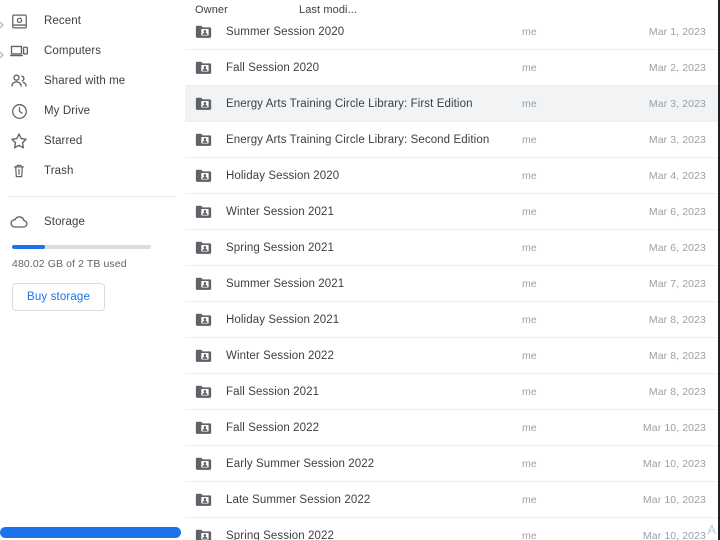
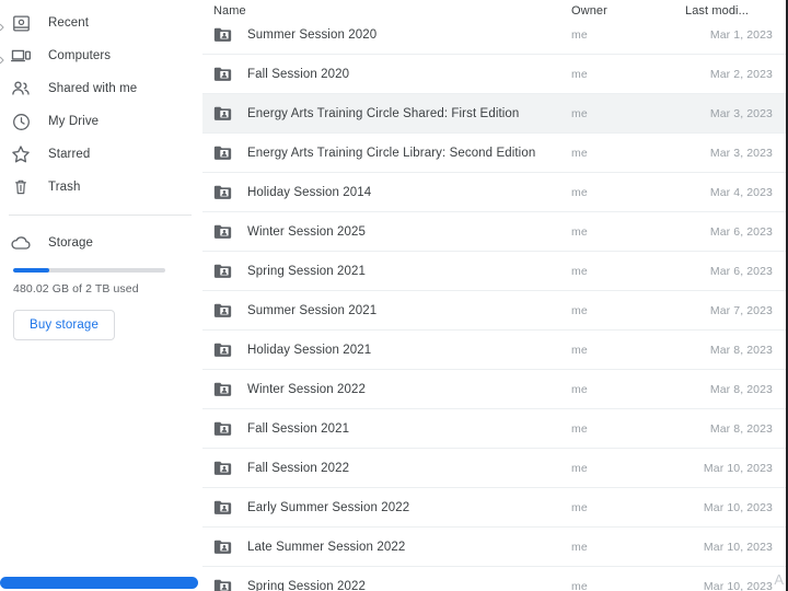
  Recent
  Computers
  Shared with me
  My Drive
  Starred
  Trash
  Storage
  480.02 GB of 2 TB used
  Buy storage
+ Name
  Owner
  Last modi...
  Summer Session 2020
  me
  Mar 1, 2023
  Fall Session 2020
  me
  Mar 2, 2023
- Energy Arts Training Circle Library: First Edition
+ Energy Arts Training Circle Shared: First Edition
  me
  Mar 3, 2023
  Energy Arts Training Circle Library: Second Edition
  me
  Mar 3, 2023
- Holiday Session 2020
+ Holiday Session 2014
  me
  Mar 4, 2023
- Winter Session 2021
+ Winter Session 2025
  me
  Mar 6, 2023
  Spring Session 2021
  me
  Mar 6, 2023
  Summer Session 2021
  me
  Mar 7, 2023
  Holiday Session 2021
  me
  Mar 8, 2023
  Winter Session 2022
  me
  Mar 8, 2023
  Fall Session 2021
  me
  Mar 8, 2023
  Fall Session 2022
  me
  Mar 10, 2023
  Early Summer Session 2022
  me
  Mar 10, 2023
  Late Summer Session 2022
  me
  Mar 10, 2023
  Spring Session 2022
  me
  Mar 10, 2023
  A
